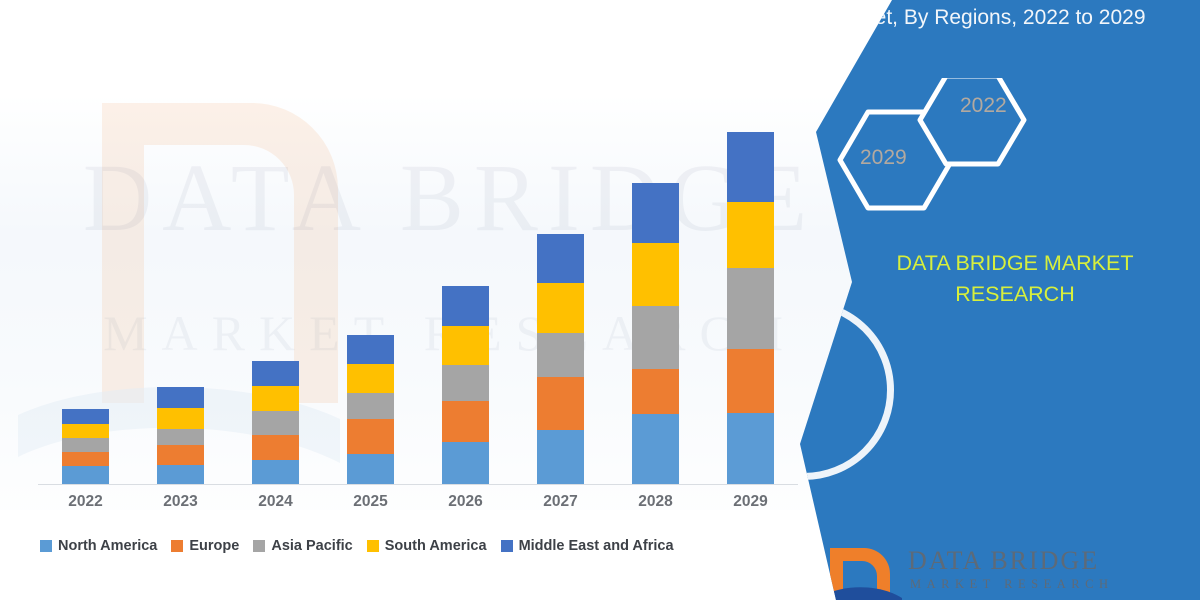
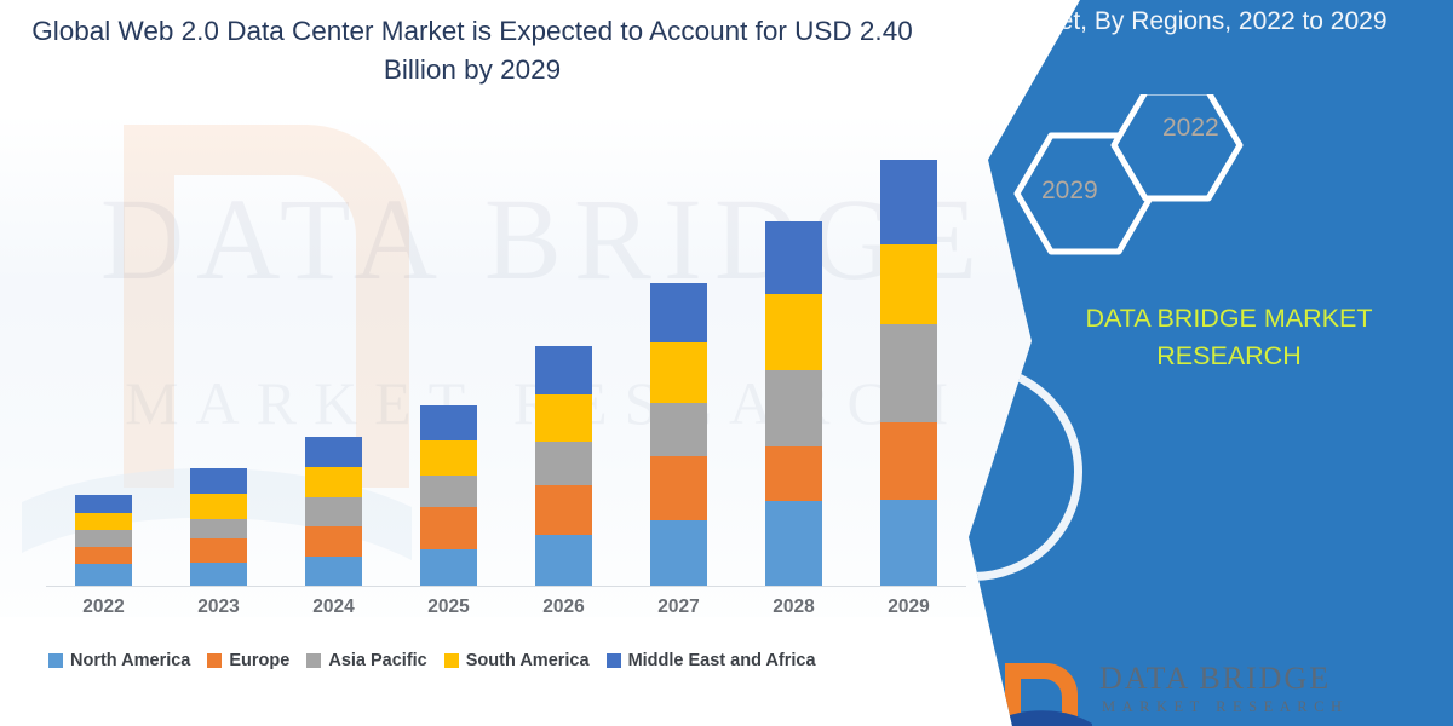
  DATA BRIDGE
+ Global Web 2.0 Data Center Market is Expected to Account for USD 2.40 Billion by 2029
  2022
  2023
  2024
  2025
  2026
  2027
  2028
  2029
  North America
  Europe
  Asia Pacific
  South America
  Middle East and Africa
  t, By Regions, 2022 to 2029
  2022
  2029
  DATA BRIDGE MARKET
  RESEARCH
  DATA BRIDGE
  MARKET RESEARCH
